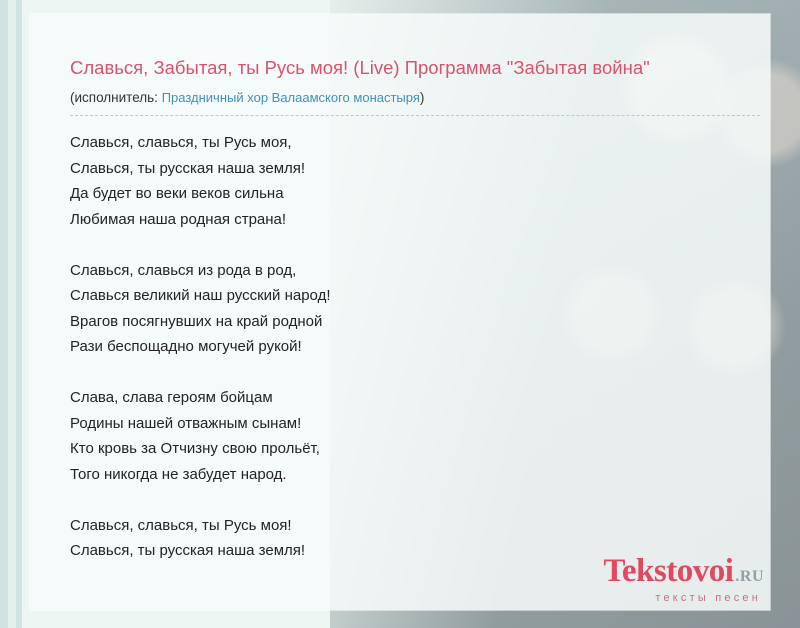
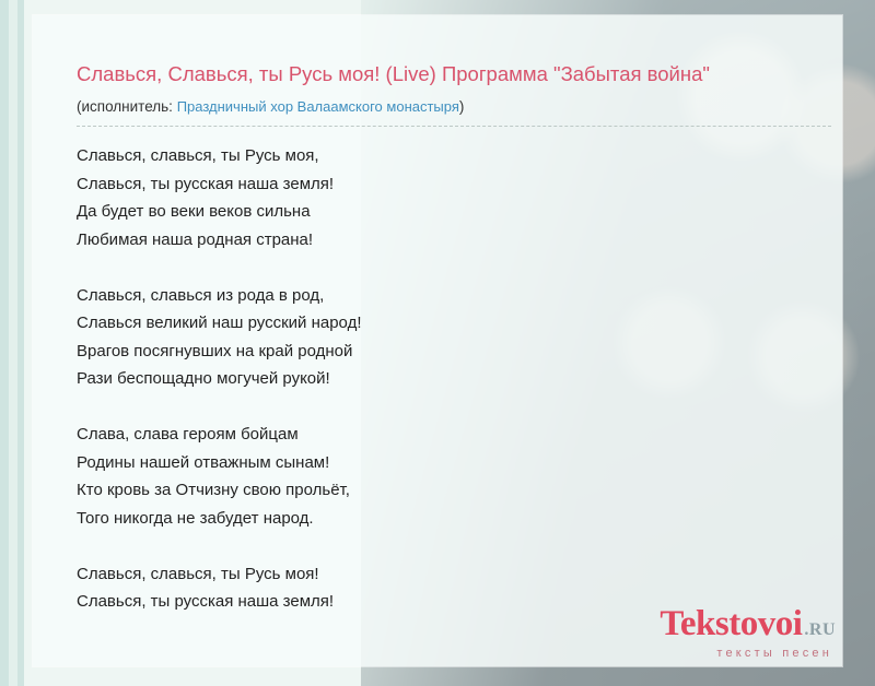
- Славься, Забытая, ты Русь моя! (Live) Программа "Забытая война"
+ Славься, Славься, ты Русь моя! (Live) Программа "Забытая война"
  (исполнитель: Праздничный хор Валаамского монастыря)
  Славься, славься, ты Русь моя,
  Славься, ты русская наша земля!
  Да будет во веки веков сильна
  Любимая наша родная страна!
  Славься, славься из рода в род,
  Славься великий наш русский народ!
  Врагов посягнувших на край родной
  Рази беспощадно могучей рукой!
  Слава, слава героям бойцам
  Родины нашей отважным сынам!
  Кто кровь за Отчизну свою прольёт,
  Того никогда не забудет народ.
  Славься, славься, ты Русь моя!
  Славься, ты русская наша земля!
  Tekstovoi.RU
  тексты песен
